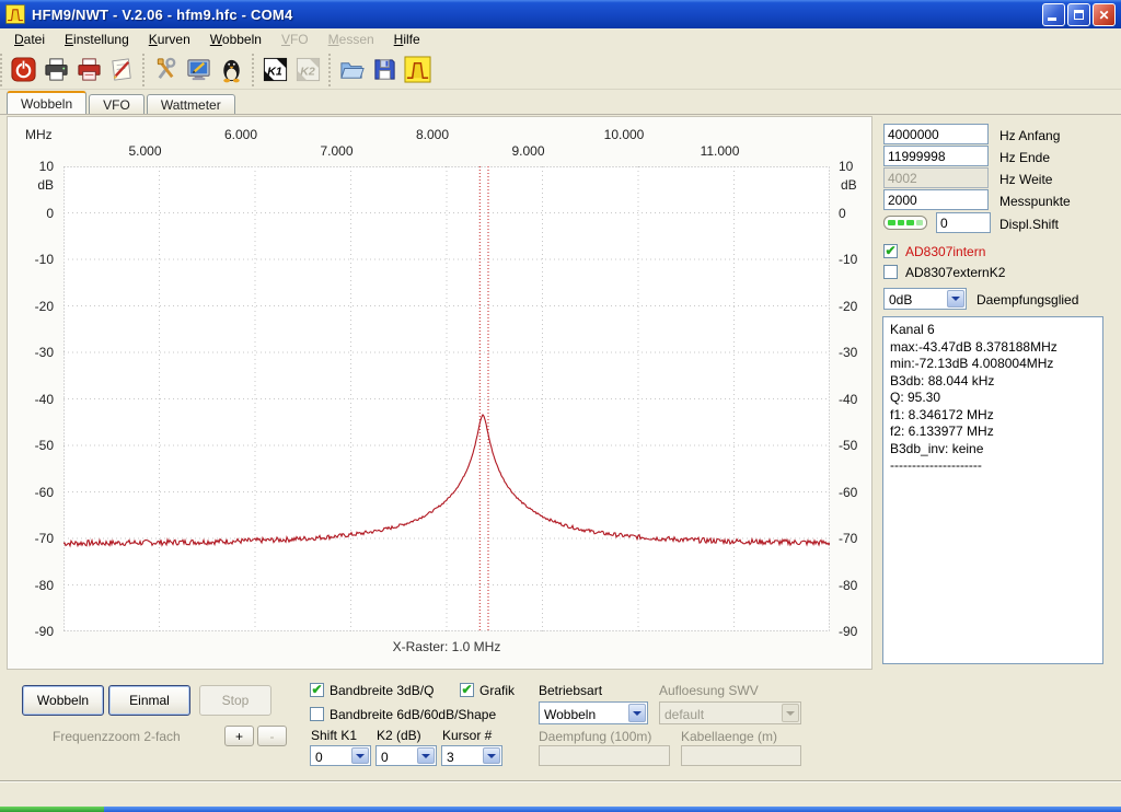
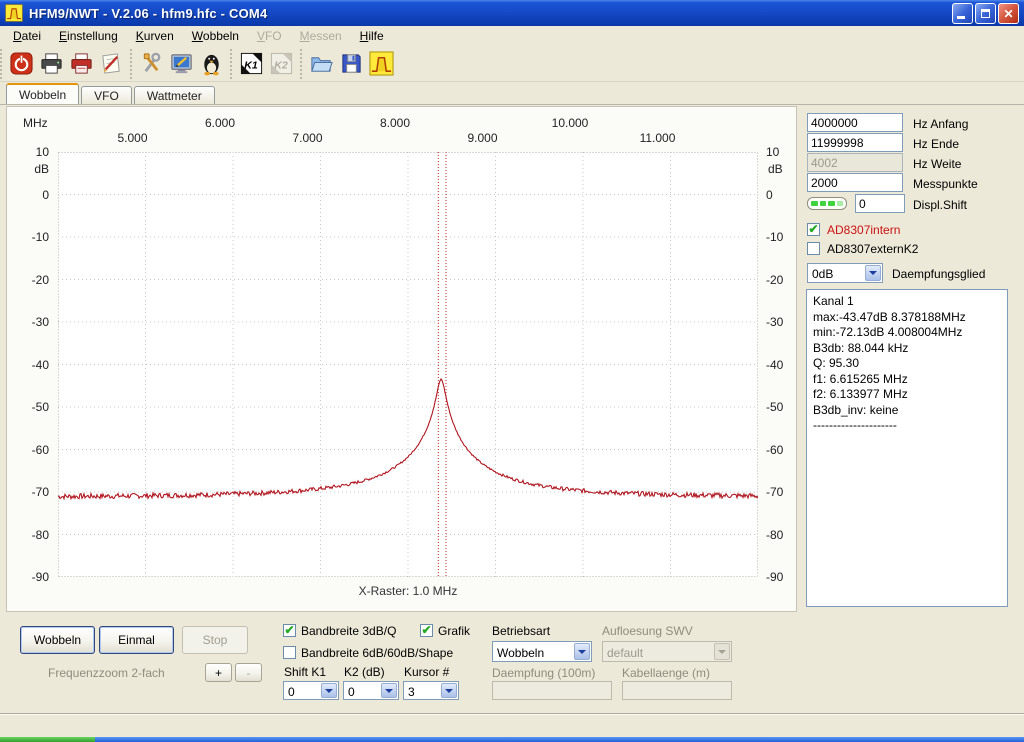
  HFM9/NWT - V.2.06 - hfm9.hfc - COM4
  ✕
  Datei
  Einstellung
  Kurven
  Wobbeln
  VFO
  Messen
  Hilfe
  K1
  K2
  Wobbeln
  VFO
  Wattmeter
  MHz
  dB
  dB
  X-Raster: 1.0 MHz
  5.000
  6.000
  7.000
  8.000
  9.000
  10.000
  11.000
  10
  10
  0
  0
  -10
  -10
  -20
  -20
  -30
  -30
  -40
  -40
  -50
  -50
  -60
  -60
  -70
  -70
  -80
  -80
  -90
  -90
  4000000
  Hz Anfang
  11999998
  Hz Ende
  4002
  Hz Weite
  2000
  Messpunkte
  0
  Displ.Shift
  ✔
  AD8307intern
  AD8307externK2
  0dB
  Daempfungsglied
- Kanal 6
+ Kanal 1
  max:-43.47dB 8.378188MHz
  min:-72.13dB 4.008004MHz
  B3db: 88.044 kHz
  Q: 95.30
- f1: 8.346172 MHz
+ f1: 6.615265 MHz
  f2: 6.133977 MHz
  B3db_inv: keine
  ---------------------
  Wobbeln
  Einmal
  Stop
  Frequenzzoom 2-fach
  +
  -
  ✔
  Bandbreite 3dB/Q
  ✔
  Grafik
  Bandbreite 6dB/60dB/Shape
  Shift K1
  0
  K2 (dB)
  0
  Kursor #
  3
  Betriebsart
  Wobbeln
  Aufloesung SWV
  default
  Daempfung (100m)
  Kabellaenge (m)
